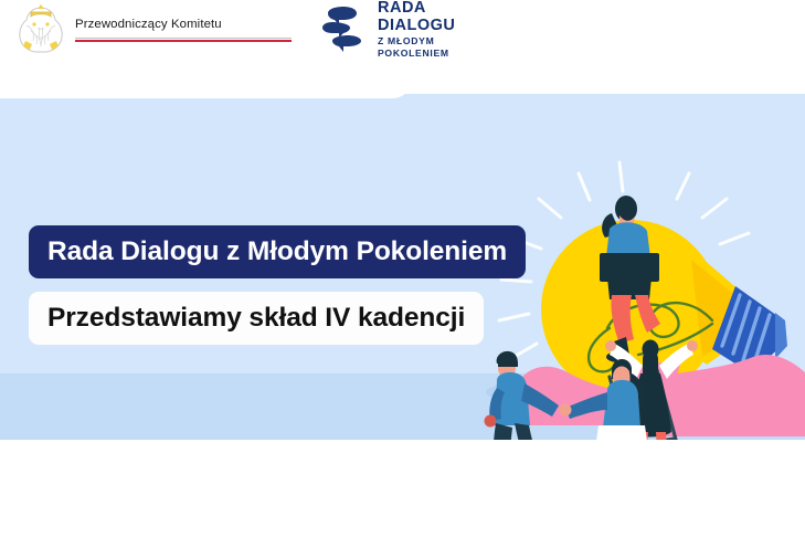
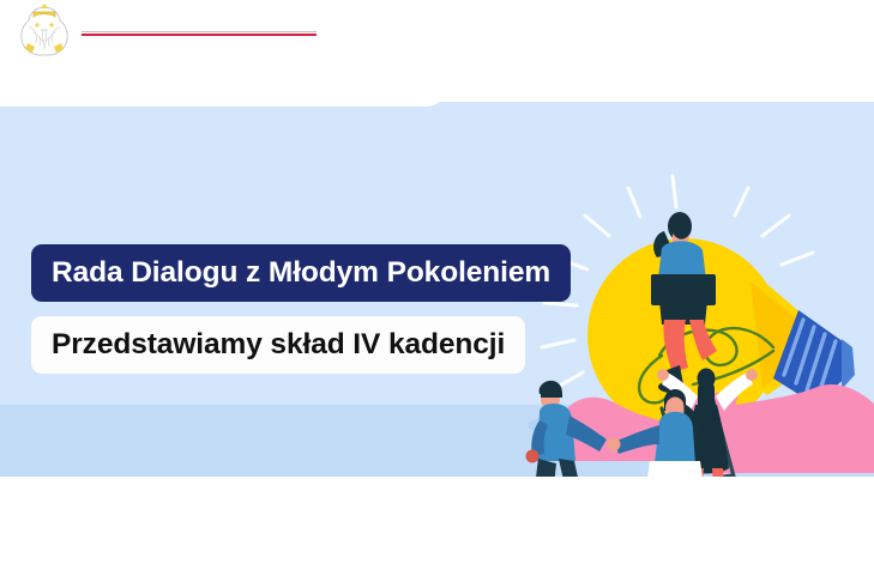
- Przewodniczący Komitetu
- RADA
- DIALOGU
- Z MŁODYM
- POKOLENIEM
  Rada Dialogu z Młodym Pokoleniem
  Przedstawiamy skład IV kadencji
